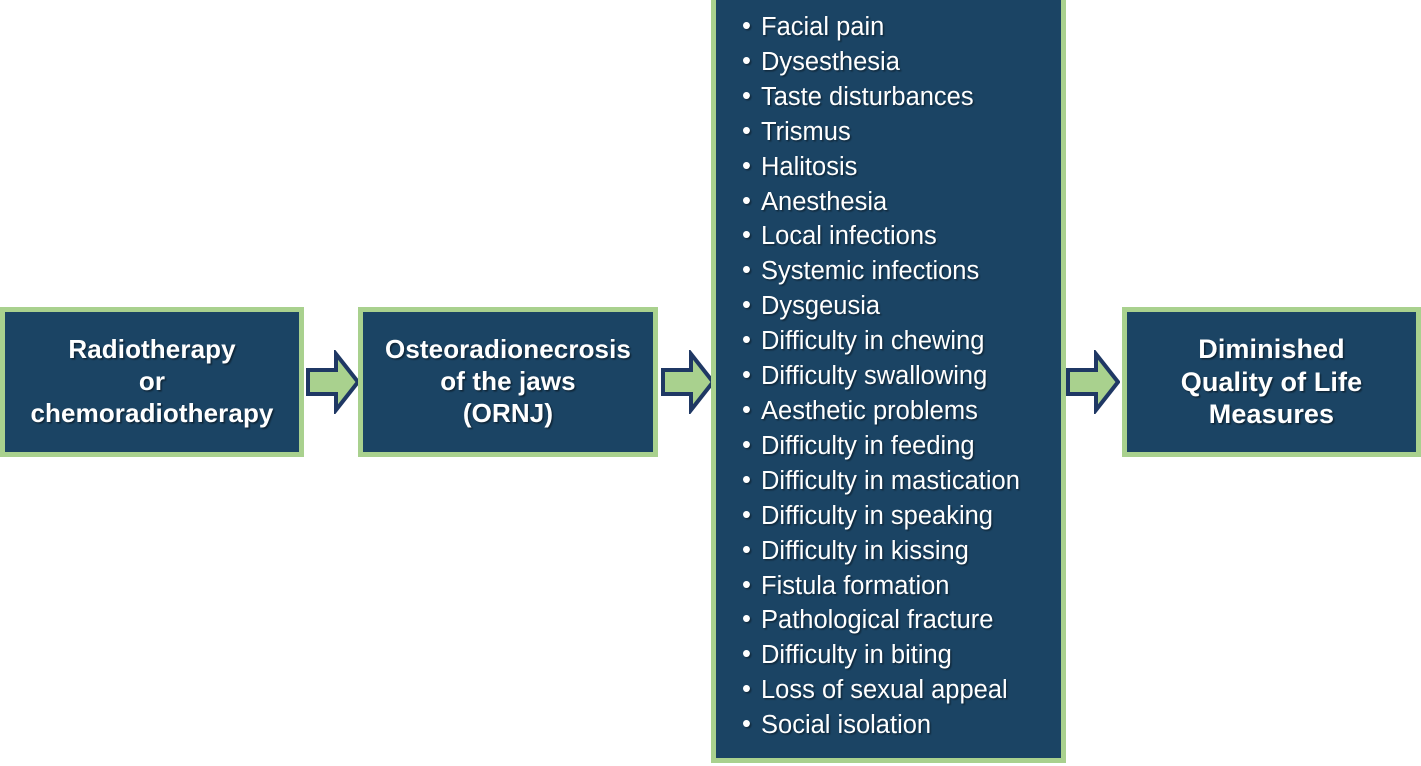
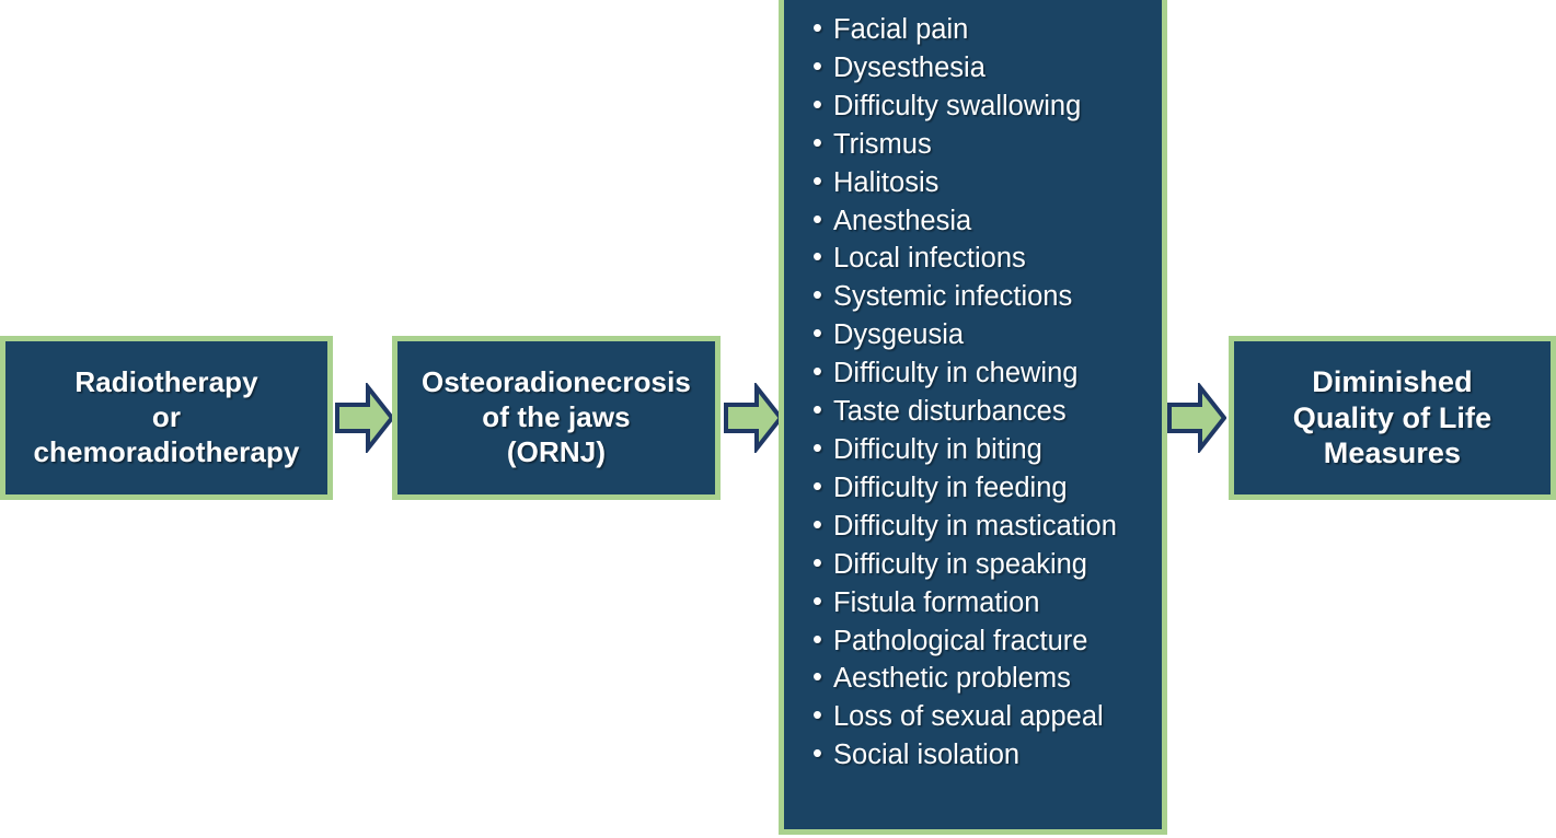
  Radiotherapy
  or
  chemoradiotherapy
  Osteoradionecrosis
  of the jaws
  (ORNJ)
  Facial pain
  Dysesthesia
- Taste disturbances
+ Difficulty swallowing
  Trismus
  Halitosis
  Anesthesia
  Local infections
  Systemic infections
  Dysgeusia
  Difficulty in chewing
- Difficulty swallowing
+ Taste disturbances
- Aesthetic problems
+ Difficulty in biting
  Difficulty in feeding
  Difficulty in mastication
  Difficulty in speaking
- Difficulty in kissing
  Fistula formation
  Pathological fracture
- Difficulty in biting
+ Aesthetic problems
  Loss of sexual appeal
  Social isolation
  Diminished
  Quality of Life
  Measures
